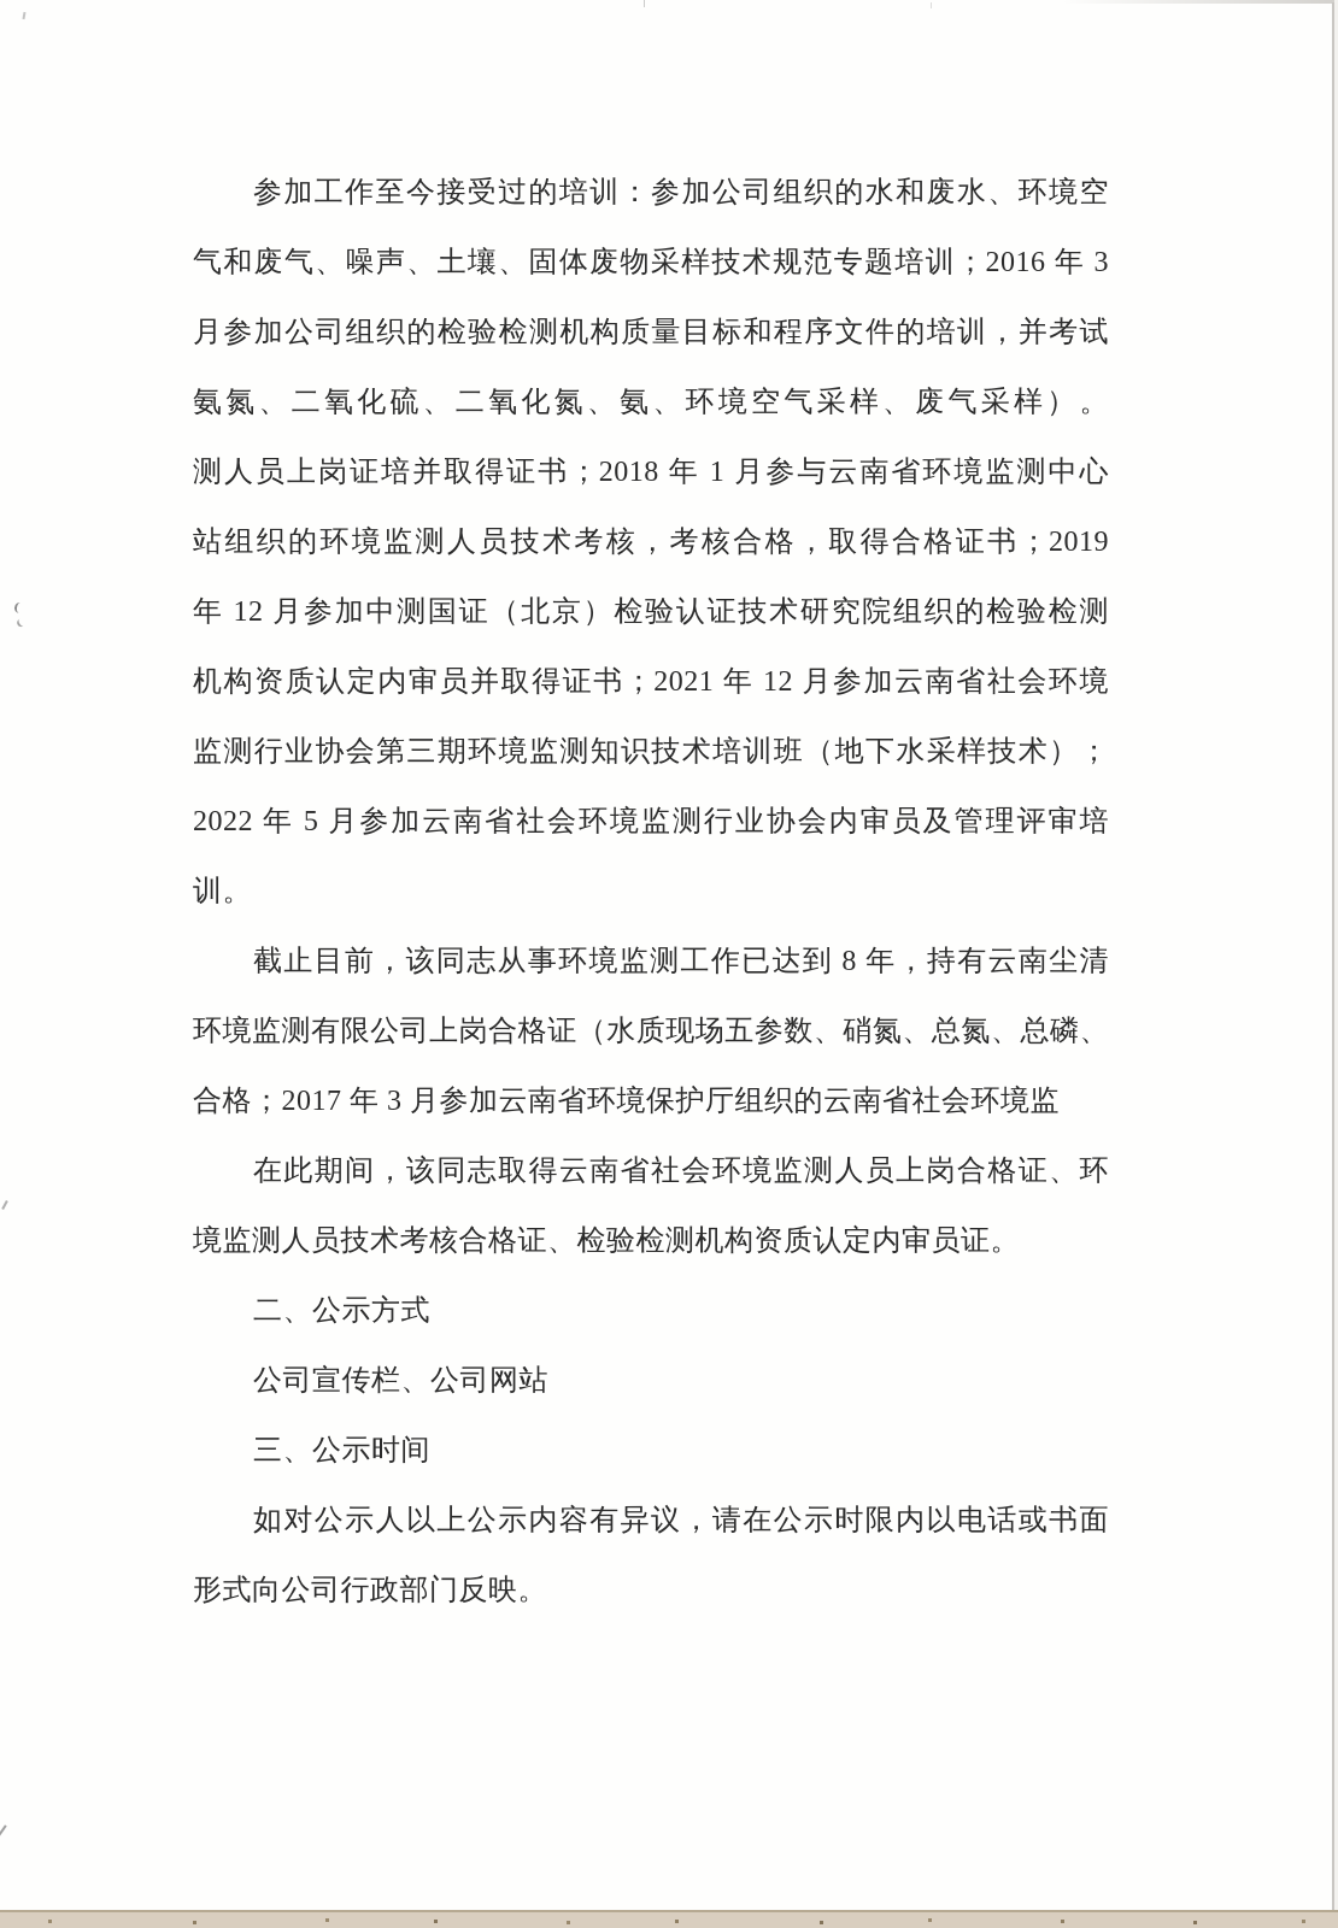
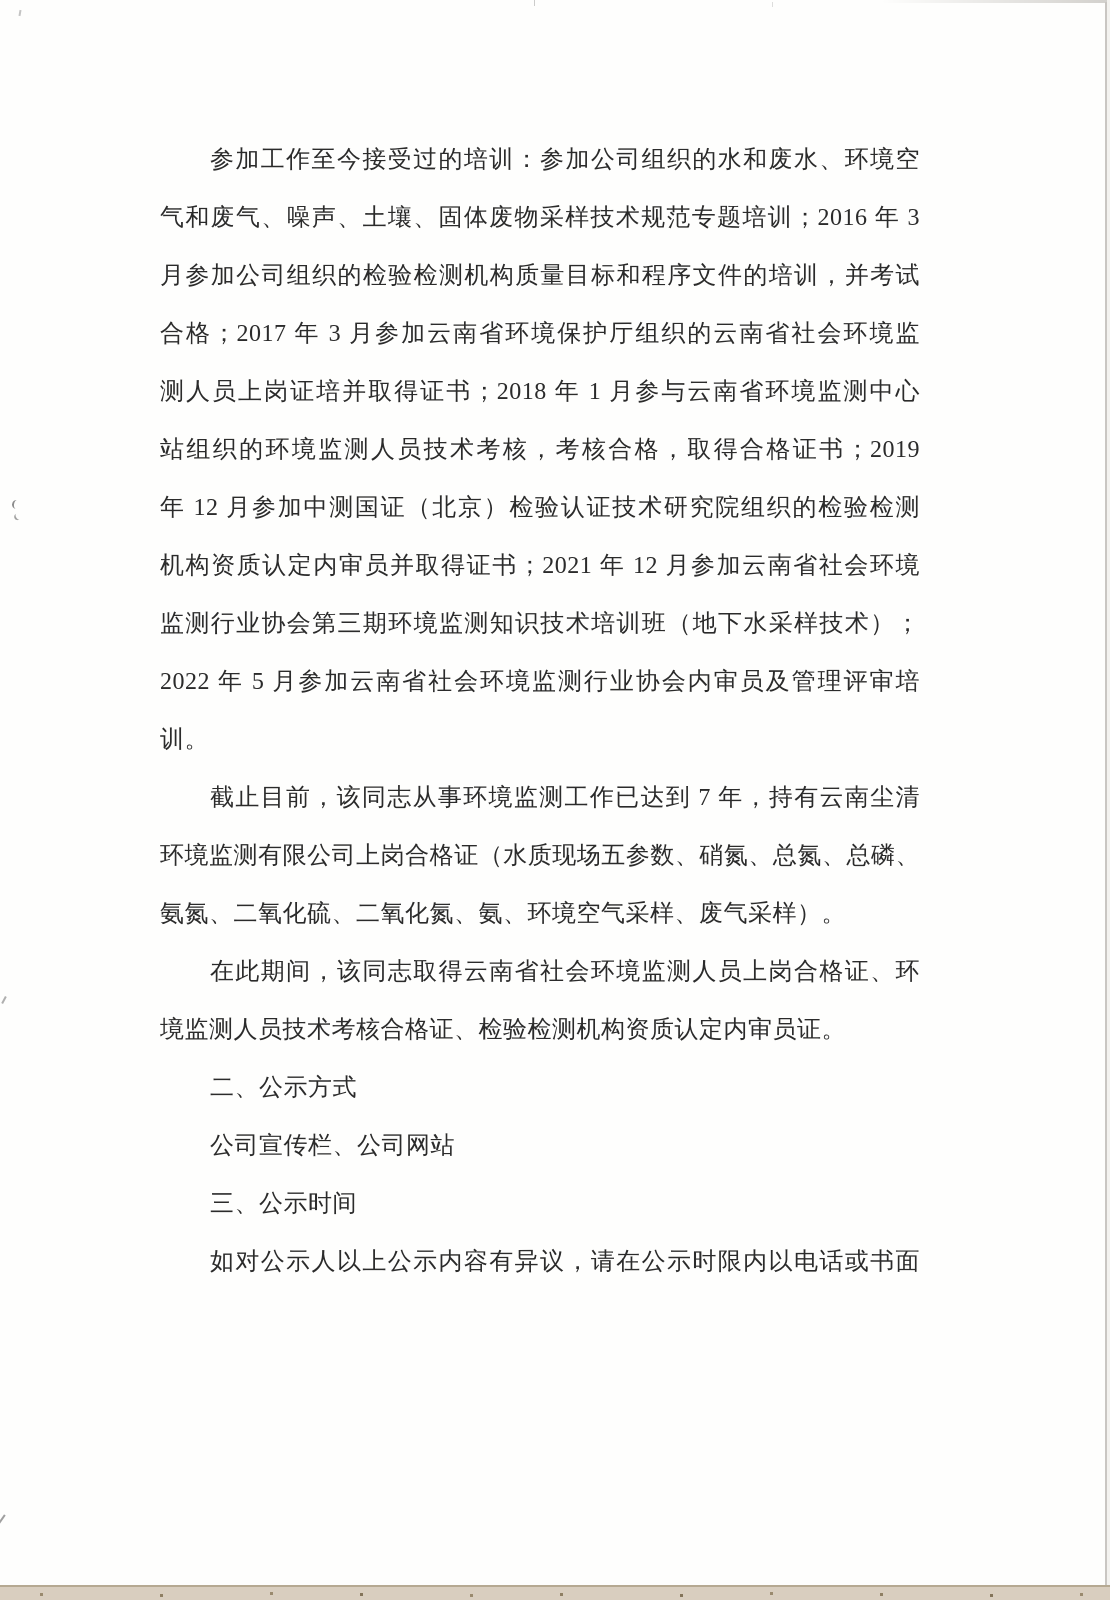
  参加工作至今接受过的培训：参加公司组织的水和废水、环境空
  气和废气、噪声、土壤、固体废物采样技术规范专题培训；2016 年 3
  月参加公司组织的检验检测机构质量目标和程序文件的培训，并考试
- 氨氮、二氧化硫、二氧化氮、氨、环境空气采样、废气采样）。
+ 合格；2017 年 3 月参加云南省环境保护厅组织的云南省社会环境监
  测人员上岗证培并取得证书；2018 年 1 月参与云南省环境监测中心
  站组织的环境监测人员技术考核，考核合格，取得合格证书；2019
  年 12 月参加中测国证（北京）检验认证技术研究院组织的检验检测
  机构资质认定内审员并取得证书；2021 年 12 月参加云南省社会环境
  监测行业协会第三期环境监测知识技术培训班（地下水采样技术）；
  2022 年 5 月参加云南省社会环境监测行业协会内审员及管理评审培
  训。
- 截止目前，该同志从事环境监测工作已达到 8 年，持有云南尘清
+ 截止目前，该同志从事环境监测工作已达到 7 年，持有云南尘清
  环境监测有限公司上岗合格证（水质现场五参数、硝氮、总氮、总磷、
- 合格；2017 年 3 月参加云南省环境保护厅组织的云南省社会环境监
+ 氨氮、二氧化硫、二氧化氮、氨、环境空气采样、废气采样）。
  在此期间，该同志取得云南省社会环境监测人员上岗合格证、环
  境监测人员技术考核合格证、检验检测机构资质认定内审员证。
  二、公示方式
  公司宣传栏、公司网站
  三、公示时间
  如对公示人以上公示内容有异议，请在公示时限内以电话或书面
- 形式向公司行政部门反映。
